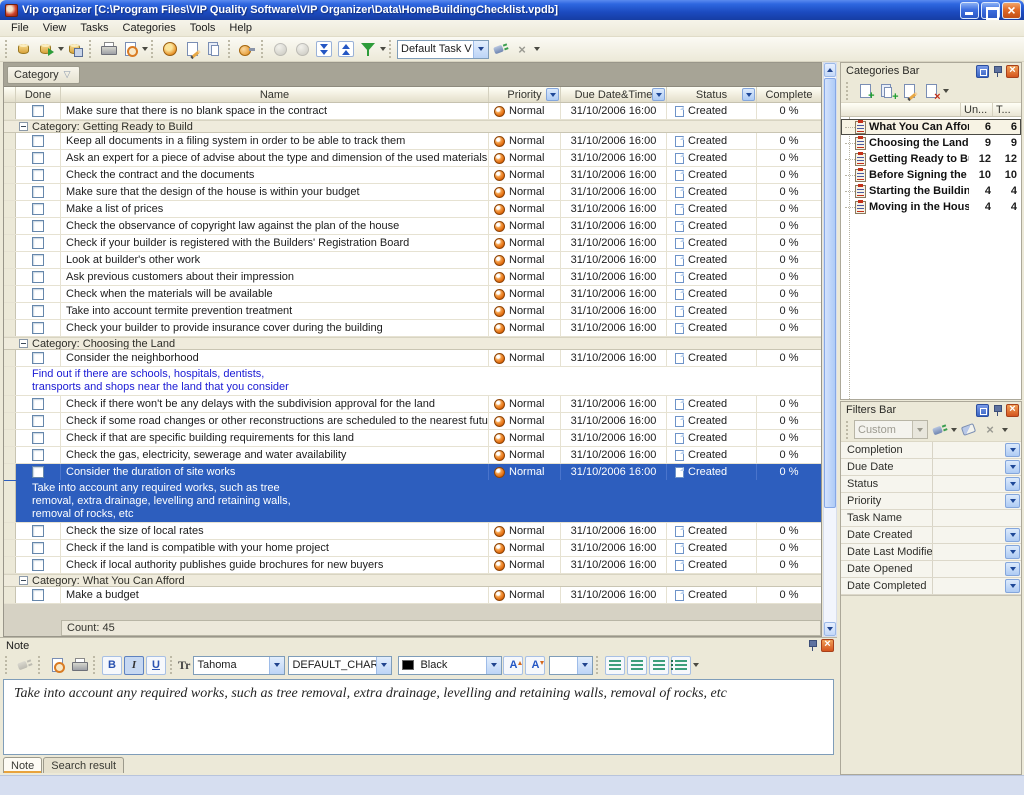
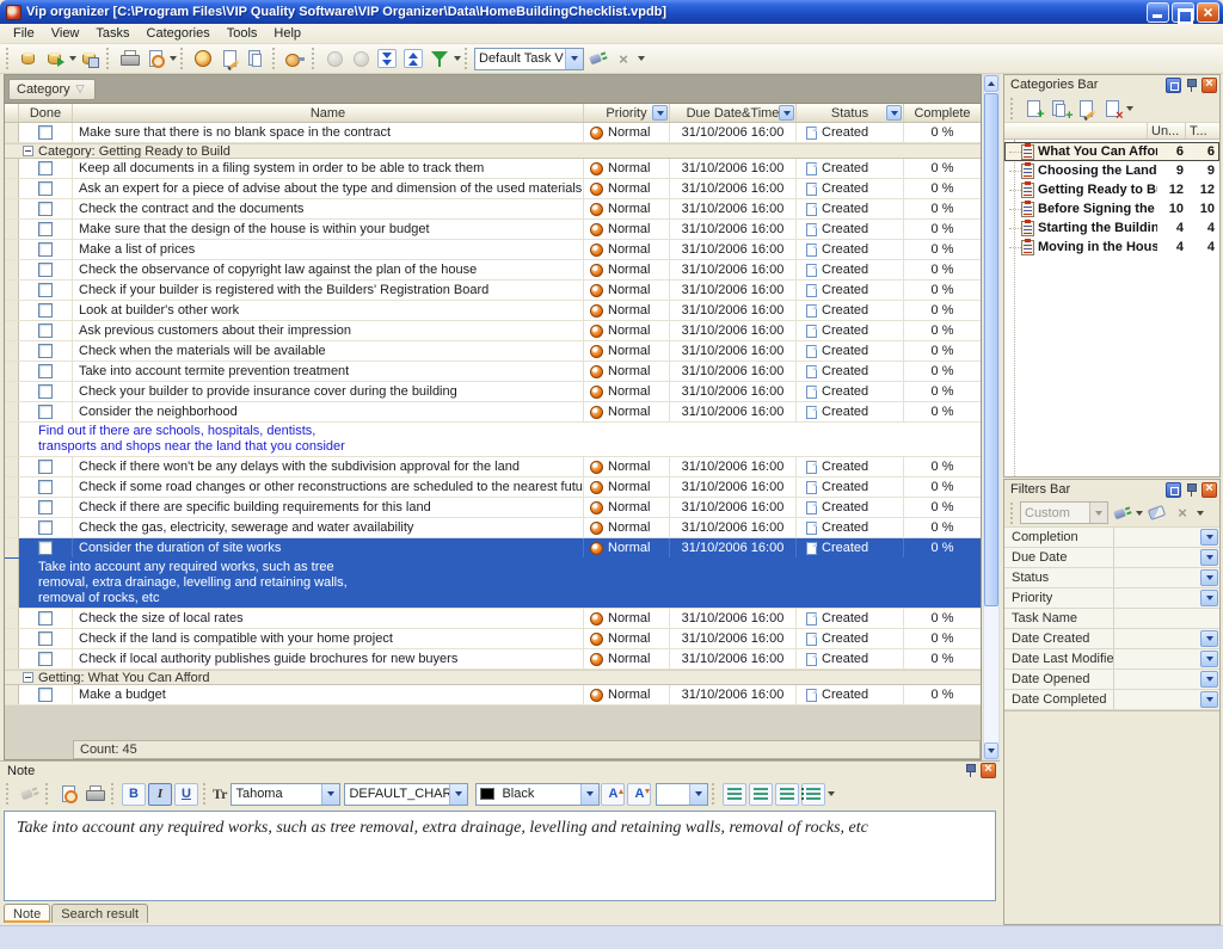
  Vip organizer [C:\Program Files\VIP Quality Software\VIP Organizer\Data\HomeBuildingChecklist.vpdb]
  File
  View
  Tasks
  Categories
  Tools
  Help
  Default Task V
  ×
  Category
  ▽
  Done
  Name
  Priority
  Due Date&Time
  Status
  Complete
  Make sure that there is no blank space in the contract
  Normal
  31/10/2006 16:00
  Created
  0 %
  Category: Getting Ready to Build
  Keep all documents in a filing system in order to be able to track them
  Normal
  31/10/2006 16:00
  Created
  0 %
  Ask an expert for a piece of advise about the type and dimension of the used materials
  Normal
  31/10/2006 16:00
  Created
  0 %
  Check the contract and the documents
  Normal
  31/10/2006 16:00
  Created
  0 %
  Make sure that the design of the house is within your budget
  Normal
  31/10/2006 16:00
  Created
  0 %
  Make a list of prices
  Normal
  31/10/2006 16:00
  Created
  0 %
  Check the observance of copyright law against the plan of the house
  Normal
  31/10/2006 16:00
  Created
  0 %
  Check if your builder is registered with the Builders' Registration Board
  Normal
  31/10/2006 16:00
  Created
  0 %
  Look at builder's other work
  Normal
  31/10/2006 16:00
  Created
  0 %
  Ask previous customers about their impression
  Normal
  31/10/2006 16:00
  Created
  0 %
  Check when the materials will be available
  Normal
  31/10/2006 16:00
  Created
  0 %
  Take into account termite prevention treatment
  Normal
  31/10/2006 16:00
  Created
  0 %
  Check your builder to provide insurance cover during the building
  Normal
  31/10/2006 16:00
  Created
  0 %
- Category: Choosing the Land
  Consider the neighborhood
  Normal
  31/10/2006 16:00
  Created
  0 %
  Find out if there are schools, hospitals, dentists,
  transports and shops near the land that you consider
  Check if there won't be any delays with the subdivision approval for the land
  Normal
  31/10/2006 16:00
  Created
  0 %
  Check if some road changes or other reconstructions are scheduled to the nearest futu
  Normal
  31/10/2006 16:00
  Created
  0 %
- Check if that are specific building requirements for this land
+ Check if there are specific building requirements for this land
  Normal
  31/10/2006 16:00
  Created
  0 %
  Check the gas, electricity, sewerage and water availability
  Normal
  31/10/2006 16:00
  Created
  0 %
  Consider the duration of site works
  Normal
  31/10/2006 16:00
  Created
  0 %
  Take into account any required works, such as tree
  removal, extra drainage, levelling and retaining walls,
  removal of rocks, etc
  Check the size of local rates
  Normal
  31/10/2006 16:00
  Created
  0 %
  Check if the land is compatible with your home project
  Normal
  31/10/2006 16:00
  Created
  0 %
  Check if local authority publishes guide brochures for new buyers
  Normal
  31/10/2006 16:00
  Created
  0 %
- Category: What You Can Afford
+ Getting: What You Can Afford
  Make a budget
  Normal
  31/10/2006 16:00
  Created
  0 %
  Count: 45
  Categories Bar
  Un...
  T...
  What You Can Affo
  6
  6
  Choosing the Land
  9
  9
  Getting Ready to B
  12
  12
  10
  10
  Starting the Buildin
  4
  4
  Moving in the Hous
  4
  4
  Filters Bar
  Custom
  ×
  Completion
  Due Date
  Status
  Priority
  Task Name
  Date Created
  Date Last Modifie
  Date Opened
  Date Completed
  Note
  B
  I
  U
  Tr
  Tahoma
  DEFAULT_CHAR
  Black
  A
  A
  Take into account any required works, such as tree removal, extra drainage, levelling and retaining walls, removal of rocks, etc
  Note
  Search result
